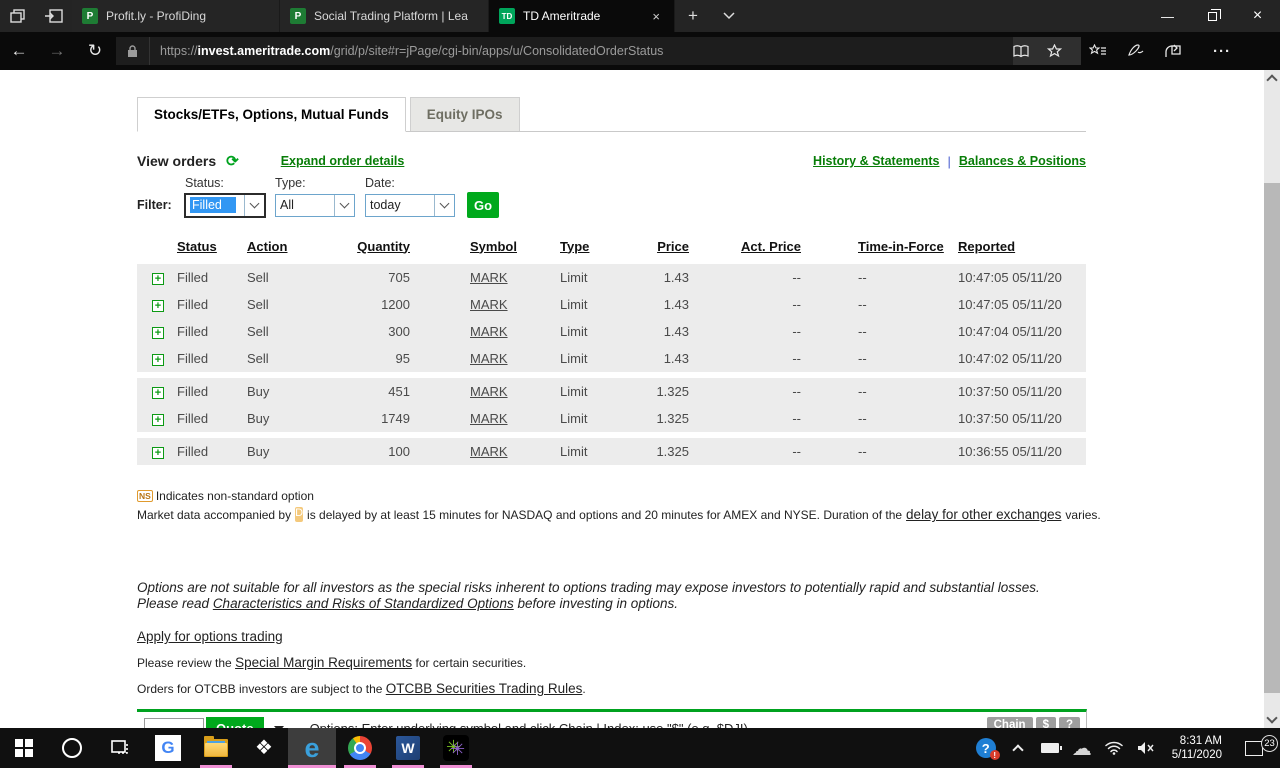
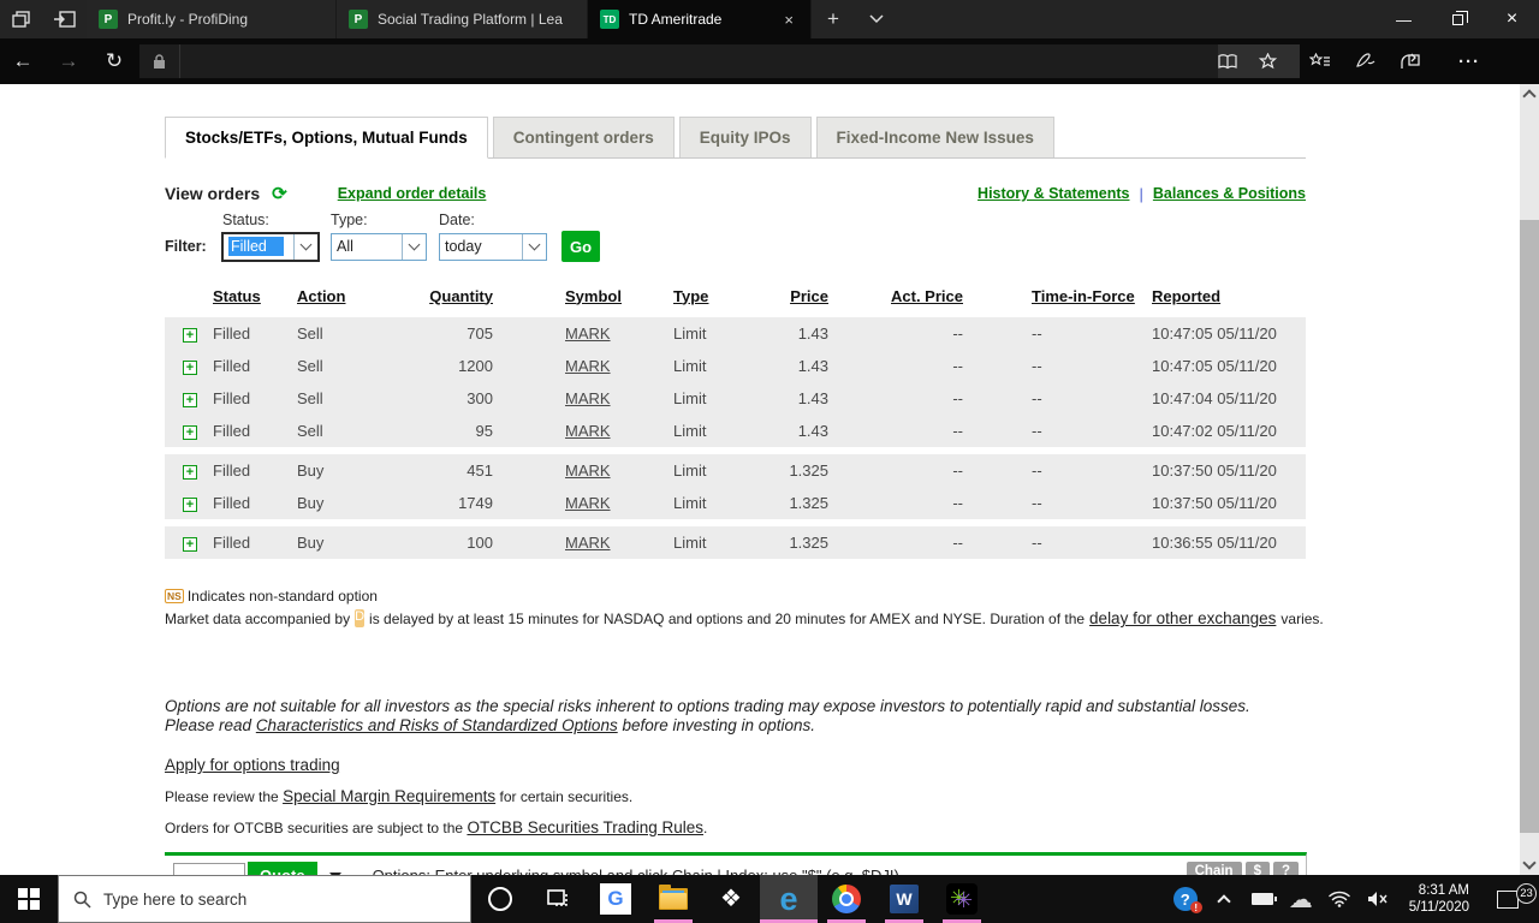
  P
  Profit.ly - ProfiDing
  P
  Social Trading Platform | Lea
  TD
  TD Ameritrade
  ×
  +
  —
  ×
  ←
  →
  ↻
- https://invest.ameritrade.com/grid/p/site#r=jPage/cgi-bin/apps/u/ConsolidatedOrderStatus
  ···
  Stocks/ETFs, Options, Mutual Funds
+ Contingent orders
  Equity IPOs
+ Fixed-Income New Issues
  View orders
  ⟳
  Expand order details
  History & Statements
  |
  Balances & Positions
  Status:
  Type:
  Date:
  Filter:
  Filled
  All
  today
  Go
  Status
  Action
  Quantity
  Symbol
  Type
  Price
  Act. Price
  Time-in-Force
  Reported
  +
  Filled
  Sell
  705
  MARK
  Limit
  1.43
  --
  --
  10:47:05 05/11/20
  +
  Filled
  Sell
  1200
  MARK
  Limit
  1.43
  --
  --
  10:47:05 05/11/20
  +
  Filled
  Sell
  300
  MARK
  Limit
  1.43
  --
  --
  10:47:04 05/11/20
  +
  Filled
  Sell
  95
  MARK
  Limit
  1.43
  --
  --
  10:47:02 05/11/20
  +
  Filled
  Buy
  451
  MARK
  Limit
  1.325
  --
  --
  10:37:50 05/11/20
  +
  Filled
  Buy
  1749
  MARK
  Limit
  1.325
  --
  --
  10:37:50 05/11/20
  +
  Filled
  Buy
  100
  MARK
  Limit
  1.325
  --
  --
  10:36:55 05/11/20
  NS
  Indicates non-standard option
  Market data accompanied by
  D
  is delayed by at least 15 minutes for NASDAQ and options and 20 minutes for AMEX and NYSE. Duration of the
  delay for other exchanges
  varies.
  Options are not suitable for all investors as the special risks inherent to options trading may expose investors to potentially rapid and substantial losses. Please read Characteristics and Risks of Standardized Options before investing in options.
  Apply for options trading
  Please review the Special Margin Requirements for certain securities.
- Orders for OTCBB investors are subject to the OTCBB Securities Trading Rules.
+ Orders for OTCBB securities are subject to the OTCBB Securities Trading Rules.
  Chain
  $
  ?
+ Type here to search
  G
  ❖
  e
  W
  ✳
  ✳
  ?
  !
  ☁
  8:31 AM
  5/11/2020
  23
